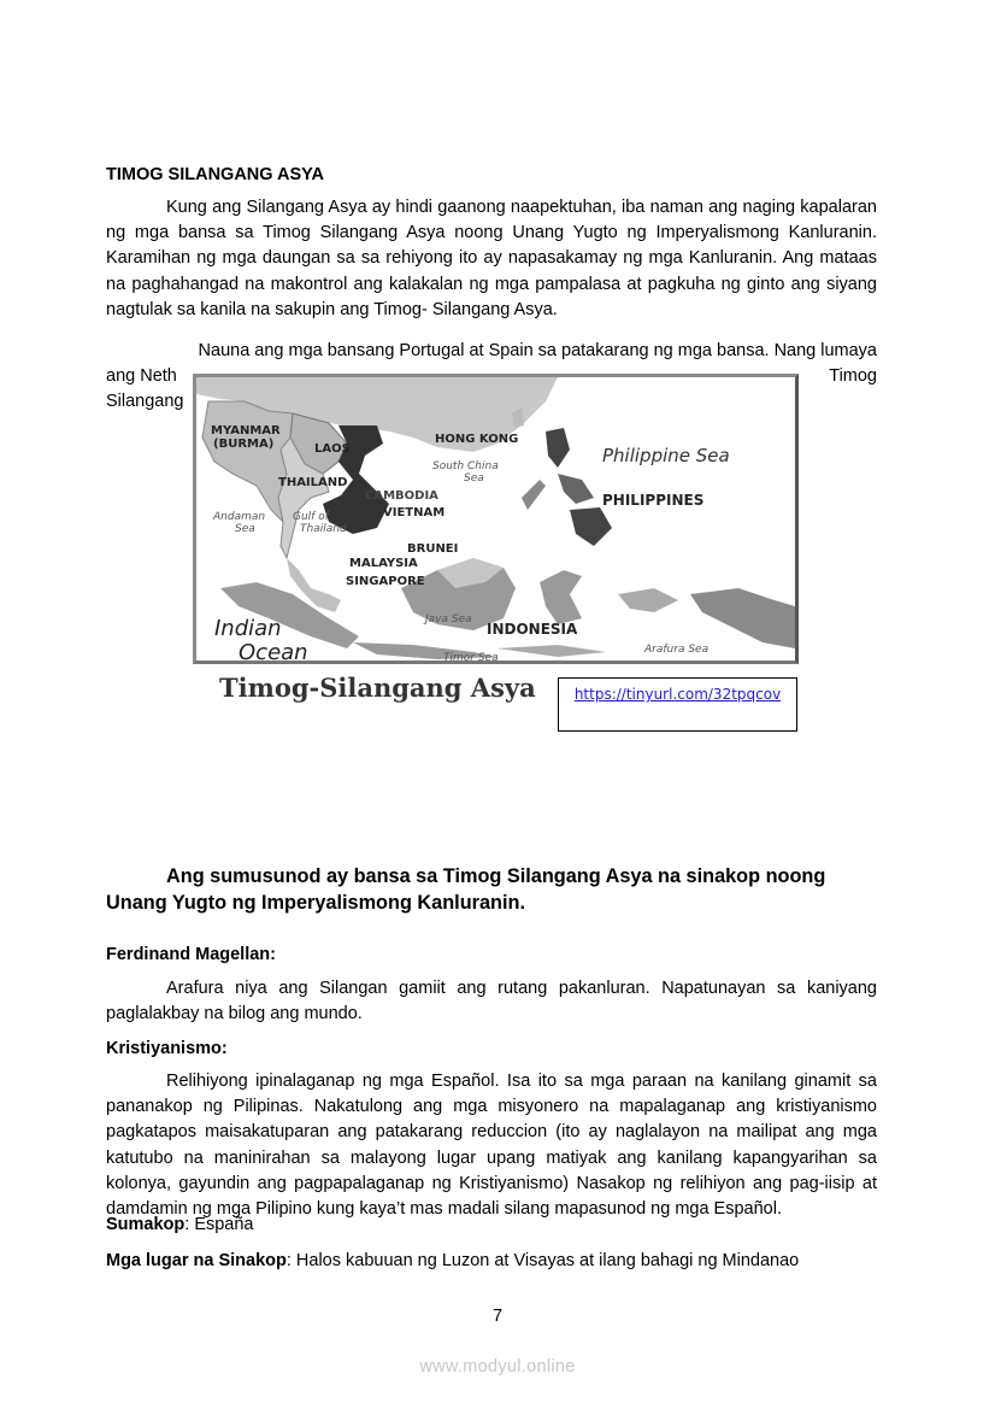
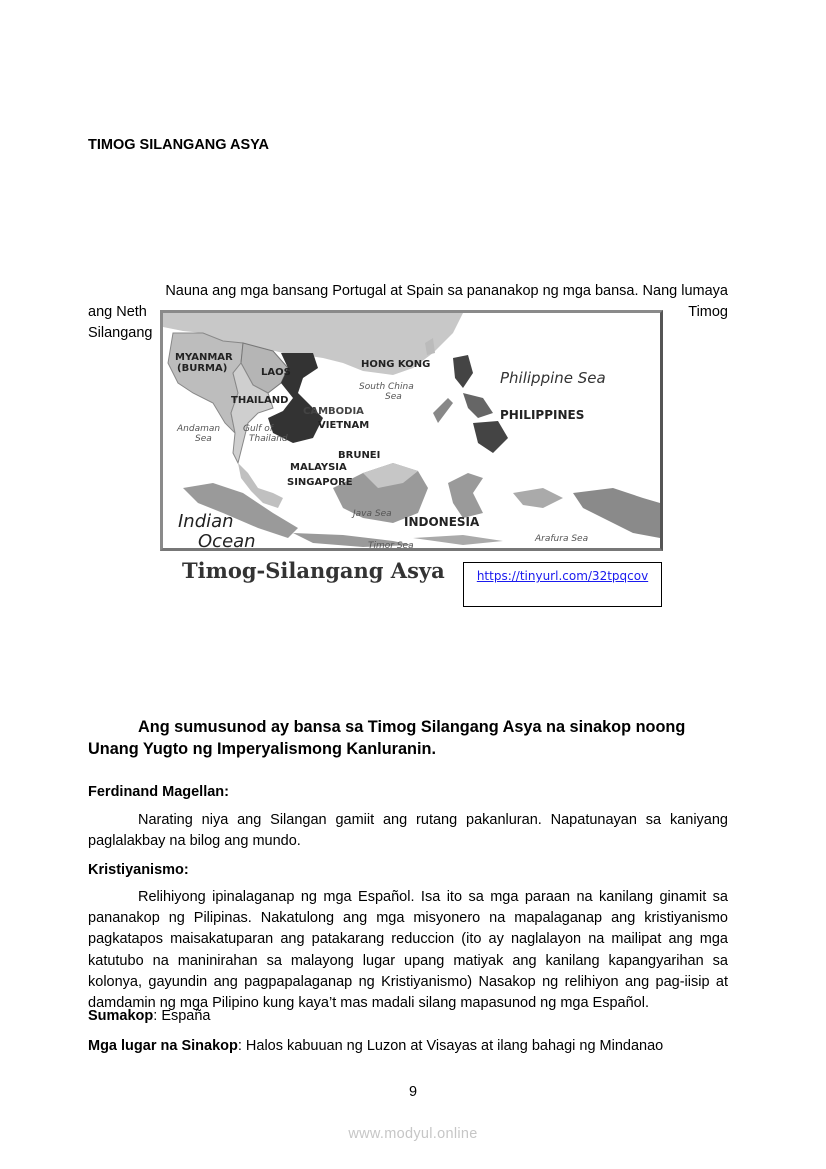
  TIMOG SILANGANG ASYA
- Kung ang Silangang Asya ay hindi gaanong naapektuhan, iba naman ang naging kapalaran ng mga bansa sa Timog Silangang Asya noong Unang Yugto ng Imperyalismong Kanluranin. Karamihan ng mga daungan sa sa rehiyong ito ay napasakamay ng mga Kanluranin. Ang mataas na paghahangad na makontrol ang kalakalan ng mga pampalasa at pagkuha ng ginto ang siyang nagtulak sa kanila na sakupin ang Timog- Silangang Asya.
- Nauna ang mga bansang Portugal at Spain sa patakarang ng mga bansa. Nang lumaya
+ Nauna ang mga bansang Portugal at Spain sa pananakop ng mga bansa. Nang lumaya
  ang Neth
  Timog
  Silangang
  MYANMAR
  (BURMA)
  LAOS
  THAILAND
  CAMBODIA
  VIETNAM
  HONG KONG
  South China
  Sea
  Philippine Sea
  PHILIPPINES
  Andaman
  Sea
  Gulf of
  Thailand
  BRUNEI
  MALAYSIA
  SINGAPORE
  Indian
  Ocean
  Java Sea
  INDONESIA
  Timor Sea
  Arafura Sea
  Timog-Silangang Asya
  https://tinyurl.com/32tpqcov
  Ang sumusunod ay bansa sa Timog Silangang Asya na sinakop noong Unang Yugto ng Imperyalismong Kanluranin.
  Ferdinand Magellan:
- Arafura niya ang Silangan gamiit ang rutang pakanluran. Napatunayan sa kaniyang paglalakbay na bilog ang mundo.
+ Narating niya ang Silangan gamiit ang rutang pakanluran. Napatunayan sa kaniyang paglalakbay na bilog ang mundo.
  Kristiyanismo:
  Relihiyong ipinalaganap ng mga Español. Isa ito sa mga paraan na kanilang ginamit sa pananakop ng Pilipinas. Nakatulong ang mga misyonero na mapalaganap ang kristiyanismo pagkatapos maisakatuparan ang patakarang reduccion (ito ay naglalayon na mailipat ang mga katutubo na maninirahan sa malayong lugar upang matiyak ang kanilang kapangyarihan sa kolonya, gayundin ang pagpapalaganap ng Kristiyanismo) Nasakop ng relihiyon ang pag-iisip at damdamin ng mga Pilipino kung kaya’t mas madali silang mapasunod ng mga Español.
  Sumakop: España
  Mga lugar na Sinakop: Halos kabuuan ng Luzon at Visayas at ilang bahagi ng Mindanao
- 7
+ 9
  www.modyul.online
